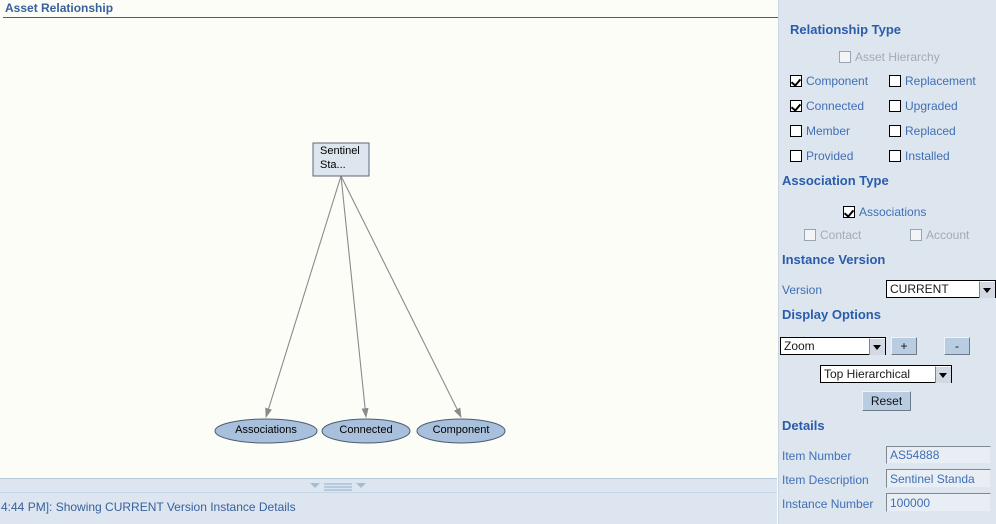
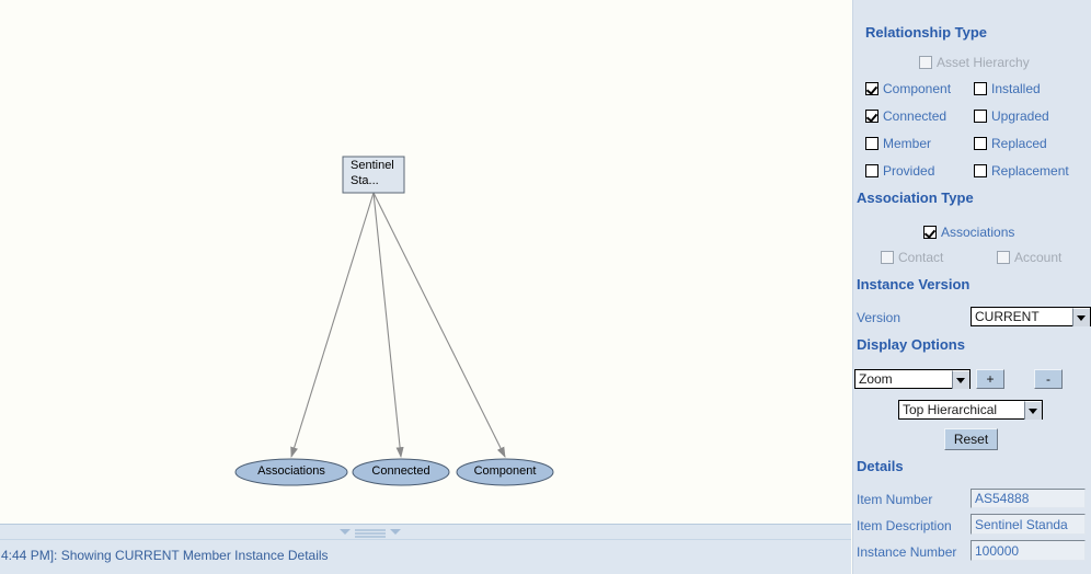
- Asset Relationship
  Sentinel
  Sta...
  Associations
  Connected
  Component
- 4:44 PM]: Showing CURRENT Version Instance Details
+ 4:44 PM]: Showing CURRENT Member Instance Details
  Relationship Type
  Asset Hierarchy
  Component
  Connected
  Member
  Provided
- Replacement
+ Installed
  Upgraded
  Replaced
- Installed
+ Replacement
  Association Type
  Associations
  Contact
  Account
  Instance Version
  Version
  CURRENT
  Display Options
  Zoom
  +
  -
  Top Hierarchical
  Reset
  Details
  Item Number
  AS54888
  Item Description
  Sentinel Standa
  Instance Number
  100000
